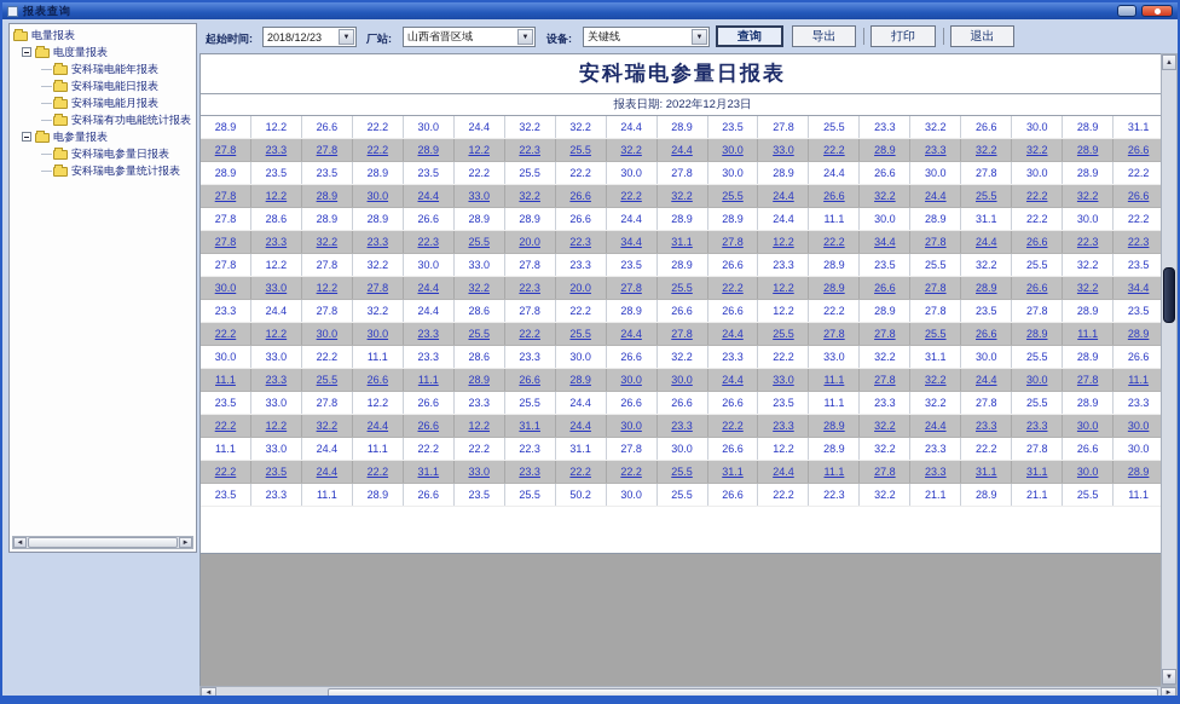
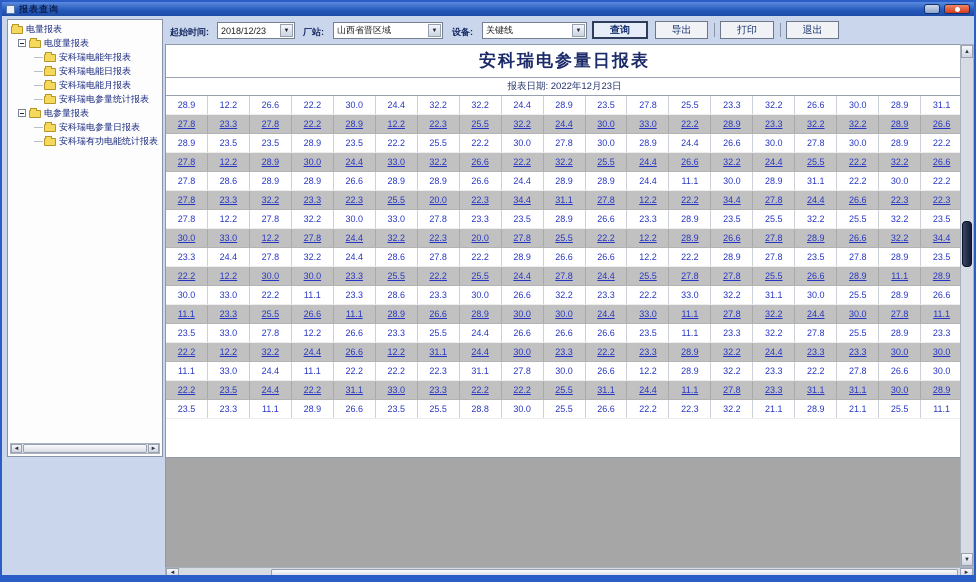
  报表查询
  电量报表
  电度量报表
  安科瑞电能年报表
  安科瑞电能日报表
  安科瑞电能月报表
- 安科瑞有功电能统计报表
+ 安科瑞电参量统计报表
  电参量报表
  安科瑞电参量日报表
- 安科瑞电参量统计报表
+ 安科瑞有功电能统计报表
  起始时间:
  2018/12/23
  厂站:
  山西省晋区域
  设备:
  关键线
  查询
  导出
  打印
  退出
  安科瑞电参量日报表
  报表日期: 2022年12月23日
  28.9
  12.2
  26.6
  22.2
  30.0
  24.4
  32.2
  32.2
  24.4
  28.9
  23.5
  27.8
  25.5
  23.3
  32.2
  26.6
  30.0
  28.9
  31.1
  27.8
  23.3
  27.8
  22.2
  28.9
  12.2
  22.3
  25.5
  32.2
  24.4
  30.0
  33.0
  22.2
  28.9
  23.3
  32.2
  32.2
  28.9
  26.6
  28.9
  23.5
  23.5
  28.9
  23.5
  22.2
  25.5
  22.2
  30.0
  27.8
  30.0
  28.9
  24.4
  26.6
  30.0
  27.8
  30.0
  28.9
  22.2
  27.8
  12.2
  28.9
  30.0
  24.4
  33.0
  32.2
  26.6
  22.2
  32.2
  25.5
  24.4
  26.6
  32.2
  24.4
  25.5
  22.2
  32.2
  26.6
  27.8
  28.6
  28.9
  28.9
  26.6
  28.9
  28.9
  26.6
  24.4
  28.9
  28.9
  24.4
  11.1
  30.0
  28.9
  31.1
  22.2
  30.0
  22.2
  27.8
  23.3
  32.2
  23.3
  22.3
  25.5
  20.0
  22.3
  34.4
  31.1
  27.8
  12.2
  22.2
  34.4
  27.8
  24.4
  26.6
  22.3
  22.3
  27.8
  12.2
  27.8
  32.2
  30.0
  33.0
  27.8
  23.3
  23.5
  28.9
  26.6
  23.3
  28.9
  23.5
  25.5
  32.2
  25.5
  32.2
  23.5
  30.0
  33.0
  12.2
  27.8
  24.4
  32.2
  22.3
  20.0
  27.8
  25.5
  22.2
  12.2
  28.9
  26.6
  27.8
  28.9
  26.6
  32.2
  34.4
  23.3
  24.4
  27.8
  32.2
  24.4
  28.6
  27.8
  22.2
  28.9
  26.6
  26.6
  12.2
  22.2
  28.9
  27.8
  23.5
  27.8
  28.9
  23.5
  22.2
  12.2
  30.0
  30.0
  23.3
  25.5
  22.2
  25.5
  24.4
  27.8
  24.4
  25.5
  27.8
  27.8
  25.5
  26.6
  28.9
  11.1
  28.9
  30.0
  33.0
  22.2
  11.1
  23.3
  28.6
  23.3
  30.0
  26.6
  32.2
  23.3
  22.2
  33.0
  32.2
  31.1
  30.0
  25.5
  28.9
  26.6
  11.1
  23.3
  25.5
  26.6
  11.1
  28.9
  26.6
  28.9
  30.0
  30.0
  24.4
  33.0
  11.1
  27.8
  32.2
  24.4
  30.0
  27.8
  11.1
  23.5
  33.0
  27.8
  12.2
  26.6
  23.3
  25.5
  24.4
  26.6
  26.6
  26.6
  23.5
  11.1
  23.3
  32.2
  27.8
  25.5
  28.9
  23.3
  22.2
  12.2
  32.2
  24.4
  26.6
  12.2
  31.1
  24.4
  30.0
  23.3
  22.2
  23.3
  28.9
  32.2
  24.4
  23.3
  23.3
  30.0
  30.0
  11.1
  33.0
  24.4
  11.1
  22.2
  22.2
  22.3
  31.1
  27.8
  30.0
  26.6
  12.2
  28.9
  32.2
  23.3
  22.2
  27.8
  26.6
  30.0
  22.2
  23.5
  24.4
  22.2
  31.1
  33.0
  23.3
  22.2
  22.2
  25.5
  31.1
  24.4
  11.1
  27.8
  23.3
  31.1
  31.1
  30.0
  28.9
  23.5
  23.3
  11.1
  28.9
  26.6
  23.5
  25.5
- 50.2
+ 28.8
  30.0
  25.5
  26.6
  22.2
  22.3
  32.2
  21.1
  28.9
  21.1
  25.5
  11.1
